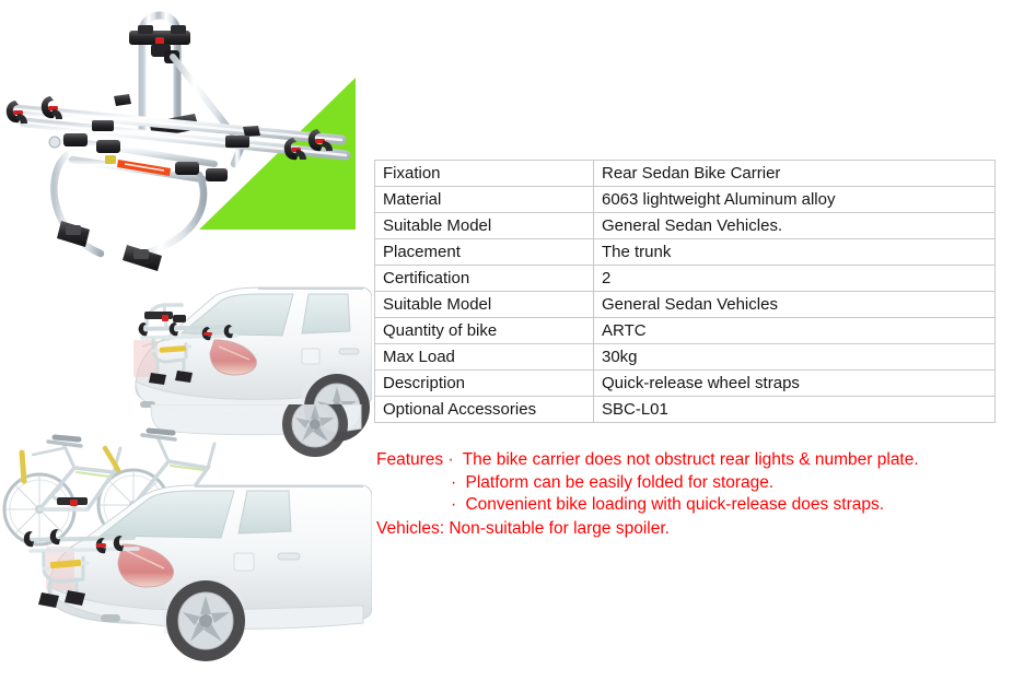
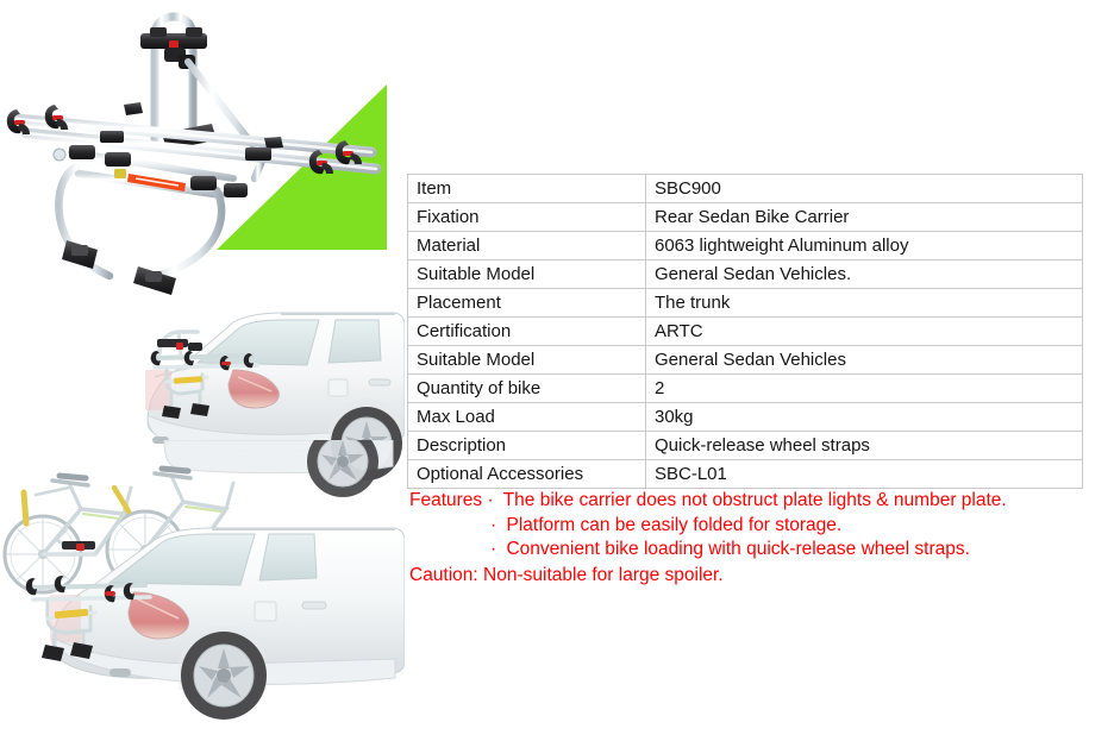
+ Item	SBC900
  Fixation	Rear Sedan Bike Carrier
  Material	6063 lightweight Aluminum alloy
  Suitable Model	General Sedan Vehicles.
  Placement	The trunk
- Certification	2
+ Certification	ARTC
  Suitable Model	General Sedan Vehicles
- Quantity of bike	ARTC
+ Quantity of bike	2
  Max Load	30kg
  Description	Quick-release wheel straps
  Optional Accessories	SBC-L01
- Features · The bike carrier does not obstruct rear lights & number plate.
+ Features · The bike carrier does not obstruct plate lights & number plate.
  · Platform can be easily folded for storage.
- · Convenient bike loading with quick-release does straps.
+ · Convenient bike loading with quick-release wheel straps.
- Vehicles: Non-suitable for large spoiler.
+ Caution: Non-suitable for large spoiler.
